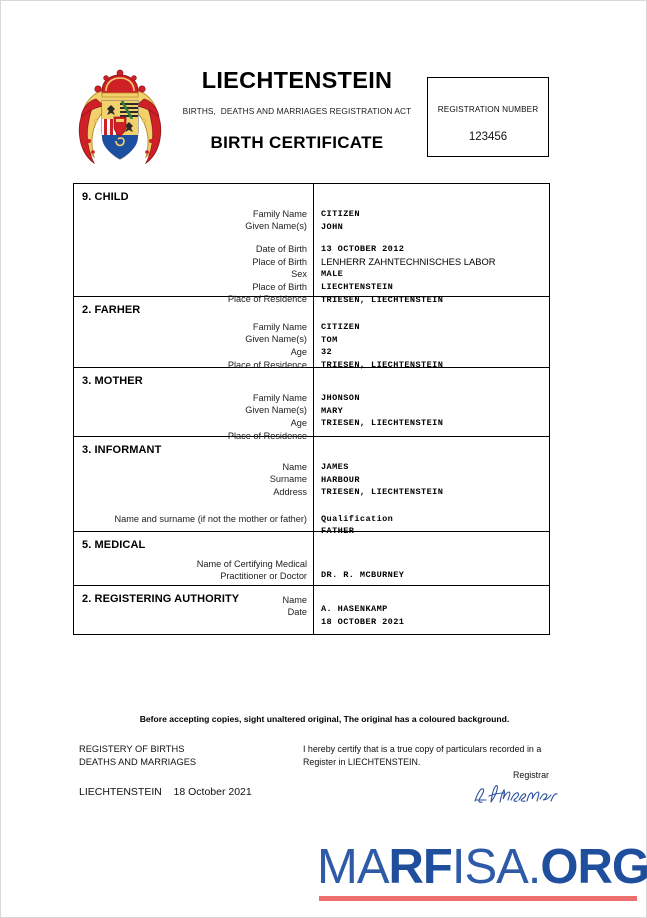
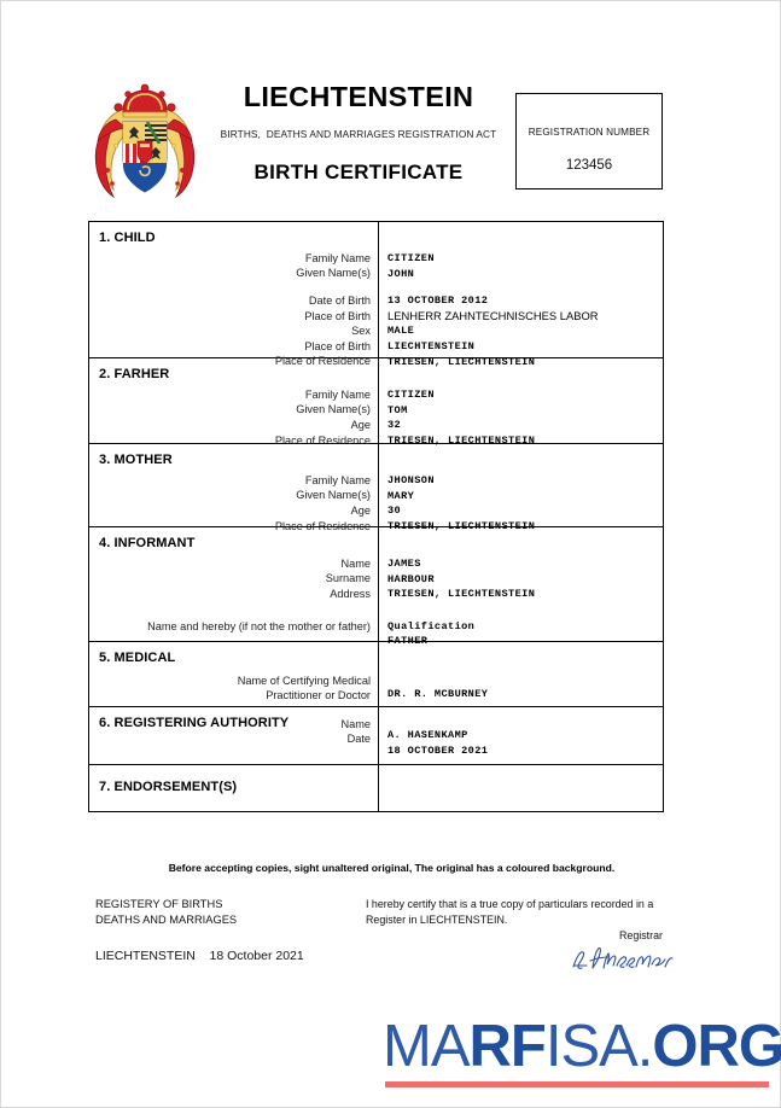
  LIECHTENSTEIN
  BIRTHS, DEATHS AND MARRIAGES REGISTRATION ACT
  BIRTH CERTIFICATE
  REGISTRATION NUMBER
  123456
- 9. CHILD
+ 1. CHILD
  Family Name
  Given Name(s)
  Date of Birth
  Place of Birth
  Sex
  Place of Birth
  Place of Residence
  CITIZEN
  JOHN
  13 OCTOBER 2012
  LENHERR ZAHNTECHNISCHES LABOR
  MALE
  LIECHTENSTEIN
  TRIESEN, LIECHTENSTEIN
  2. FARHER
  Family Name
  Given Name(s)
  Age
  Place of Residence
  CITIZEN
  TOM
  32
  TRIESEN, LIECHTENSTEIN
  3. MOTHER
  Family Name
  Given Name(s)
  Age
  Place of Residence
  JHONSON
  MARY
+ 30
  TRIESEN, LIECHTENSTEIN
- 3. INFORMANT
+ 4. INFORMANT
  Name
  Surname
  Address
- Name and surname (if not the mother or father)
+ Name and hereby (if not the mother or father)
  JAMES
  HARBOUR
  TRIESEN, LIECHTENSTEIN
  Qualification
  FATHER
  5. MEDICAL
  Name of Certifying Medical
  Practitioner or Doctor
  DR. R. MCBURNEY
- 2. REGISTERING AUTHORITY
+ 6. REGISTERING AUTHORITY
  Name
  Date
  A. HASENKAMP
  18 OCTOBER 2021
+ 7. ENDORSEMENT(S)
  Before accepting copies, sight unaltered original, The original has a coloured background.
  REGISTERY OF BIRTHS
  DEATHS AND MARRIAGES
  LIECHTENSTEIN 18 October 2021
  I hereby certify that is a true copy of particulars recorded in a
  Register in LIECHTENSTEIN.
  Registrar
  MARFISA.ORG
